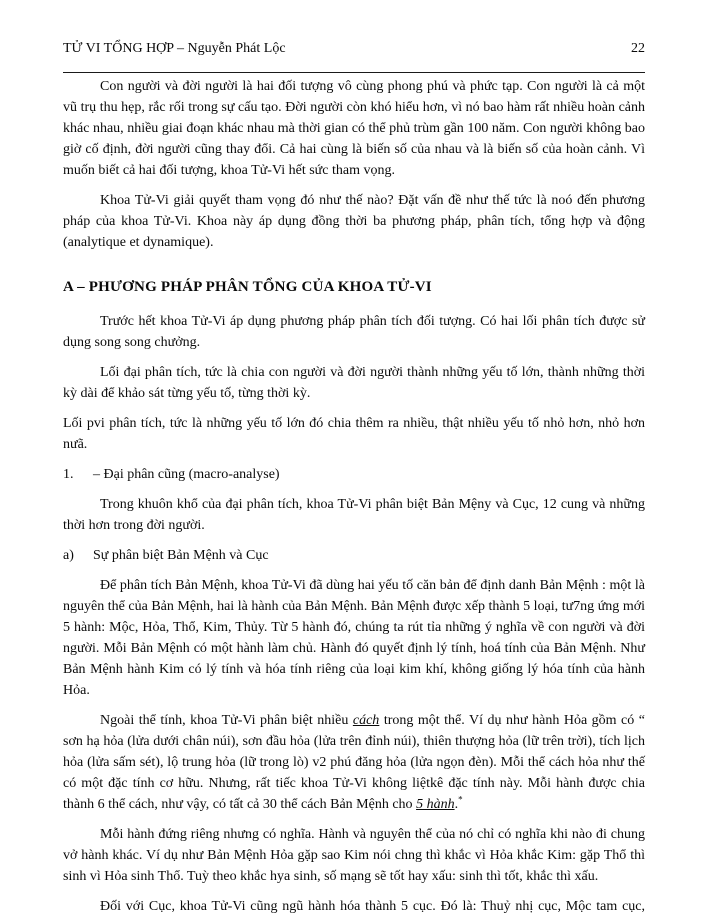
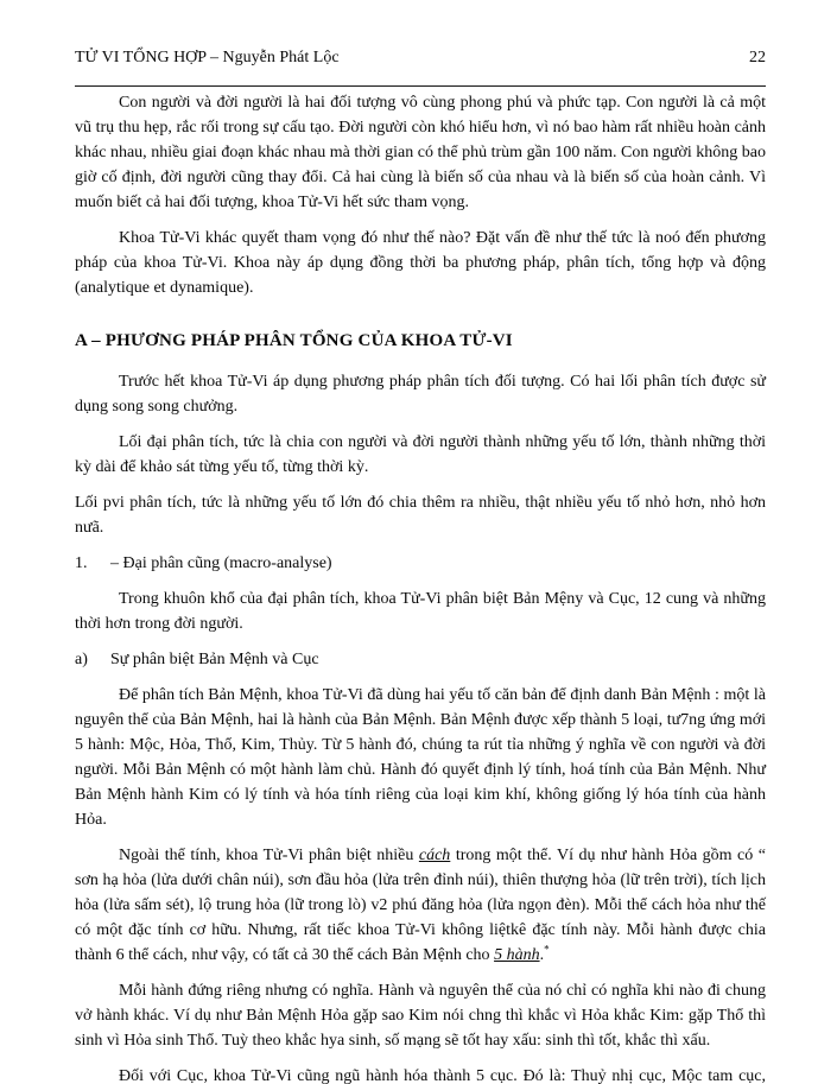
  TỬ VI TỔNG HỢP – Nguyễn Phát Lộc
  22
  Con người và đời người là hai đối tượng vô cùng phong phú và phức tạp. Con người là cả một vũ trụ thu hẹp, rắc rối trong sự cấu tạo. Đời người còn khó hiểu hơn, vì nó bao hàm rất nhiều hoàn cảnh khác nhau, nhiều giai đoạn khác nhau mà thời gian có thể phủ trùm gần 100 năm. Con người không bao giờ cố định, đời người cũng thay đổi. Cả hai cùng là biến số của nhau và là biến số của hoàn cảnh. Vì muốn biết cả hai đối tượng, khoa Tử-Vi hết sức tham vọng.
- Khoa Tử-Vi giải quyết tham vọng đó như thế nào? Đặt vấn đề như thế tức là noó đến phương pháp của khoa Tử-Vi. Khoa này áp dụng đồng thời ba phương pháp, phân tích, tổng hợp và động (analytique et dynamique).
+ Khoa Tử-Vi khác quyết tham vọng đó như thế nào? Đặt vấn đề như thế tức là noó đến phương pháp của khoa Tử-Vi. Khoa này áp dụng đồng thời ba phương pháp, phân tích, tổng hợp và động (analytique et dynamique).
  A – PHƯƠNG PHÁP PHÂN TỔNG CỦA KHOA TỬ-VI
  Trước hết khoa Tử-Vi áp dụng phương pháp phân tích đối tượng. Có hai lối phân tích được sử dụng song song chưởng.
  Lối đại phân tích, tức là chia con người và đời người thành những yếu tố lớn, thành những thời kỳ dài để khảo sát từng yếu tố, từng thời kỳ.
  Lối pvi phân tích, tức là những yếu tố lớn đó chia thêm ra nhiều, thật nhiều yếu tố nhỏ hơn, nhỏ hơn nưã.
  1.
  – Đại phân cũng (macro-analyse)
  Trong khuôn khổ của đại phân tích, khoa Tử-Vi phân biệt Bản Mệny và Cục, 12 cung và những thời hơn trong đời người.
  a)
  Sự phân biệt Bản Mệnh và Cục
  Để phân tích Bản Mệnh, khoa Tử-Vi đã dùng hai yếu tố căn bản để định danh Bản Mệnh : một là nguyên thể của Bản Mệnh, hai là hành của Bản Mệnh. Bản Mệnh được xếp thành 5 loại, tư7ng ứng mới 5 hành: Mộc, Hỏa, Thổ, Kim, Thủy. Từ 5 hành đó, chúng ta rút tỉa những ý nghĩa về con người và đời người. Mỗi Bản Mệnh có một hành làm chủ. Hành đó quyết định lý tính, hoá tính của Bản Mệnh. Như Bản Mệnh hành Kim có lý tính và hóa tính riêng của loại kim khí, không giống lý hóa tính của hành Hỏa.
  Ngoài thể tính, khoa Tử-Vi phân biệt nhiều cách trong một thể. Ví dụ như hành Hỏa gồm có “ sơn hạ hỏa (lửa dưới chân núi), sơn đầu hỏa (lửa trên đỉnh núi), thiên thượng hỏa (lữ trên trời), tích lịch hỏa (lửa sấm sét), lộ trung hỏa (lữ trong lò) v2 phú đăng hỏa (lửa ngọn đèn). Mỗi thể cách hỏa như thế có một đặc tính cơ hữu. Nhưng, rất tiếc khoa Tử-Vi không liệtkê đặc tính này. Mỗi hành được chia thành 6 thể cách, như vậy, có tất cả 30 thể cách Bản Mệnh cho 5 hành.*
  Mỗi hành đứng riêng nhưng có nghĩa. Hành và nguyên thể của nó chỉ có nghĩa khi nào đi chung vở hành khác. Ví dụ như Bản Mệnh Hỏa gặp sao Kim nói chng thì khắc vì Hỏa khắc Kim: gặp Thổ thì sinh vì Hỏa sinh Thổ. Tuỳ theo khắc hya sinh, số mạng sẽ tốt hay xấu: sinh thì tốt, khắc thì xấu.
